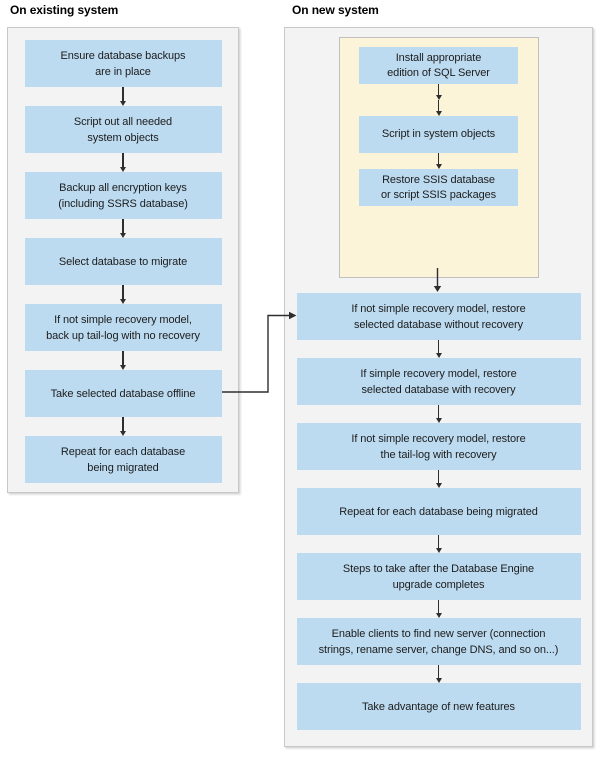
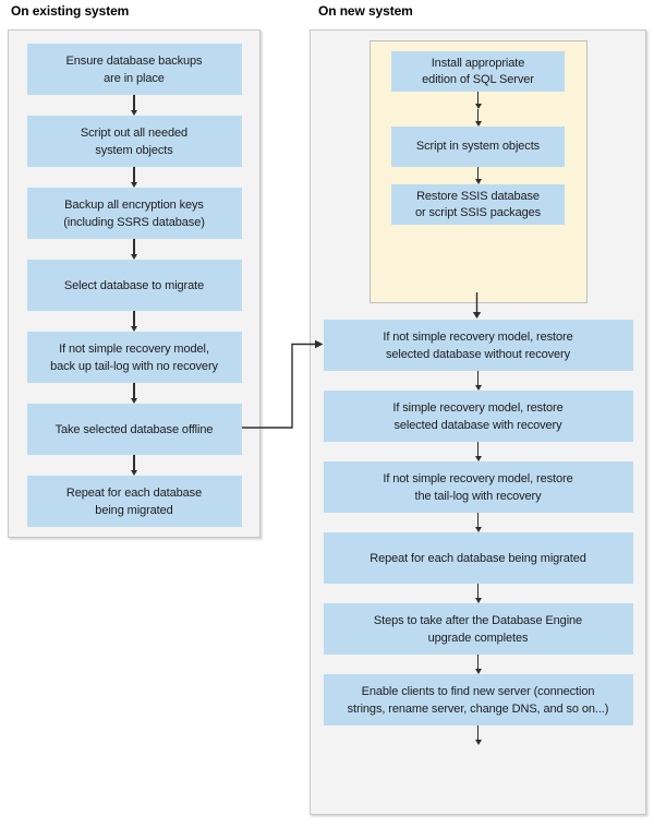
  On existing system
  On new system
  Ensure database backups
  are in place
  Script out all needed
  system objects
  Backup all encryption keys
  (including SSRS database)
  Select database to migrate
  If not simple recovery model,
  back up tail-log with no recovery
  Take selected database offline
  Repeat for each database
  being migrated
  Install appropriate
  edition of SQL Server
  Script in system objects
  Restore SSIS database
  or script SSIS packages
  If not simple recovery model, restore
  selected database without recovery
  If simple recovery model, restore
  selected database with recovery
  If not simple recovery model, restore
  the tail-log with recovery
  Repeat for each database being migrated
  Steps to take after the Database Engine
  upgrade completes
  Enable clients to find new server (connection
  strings, rename server, change DNS, and so on...)
- Take advantage of new features
